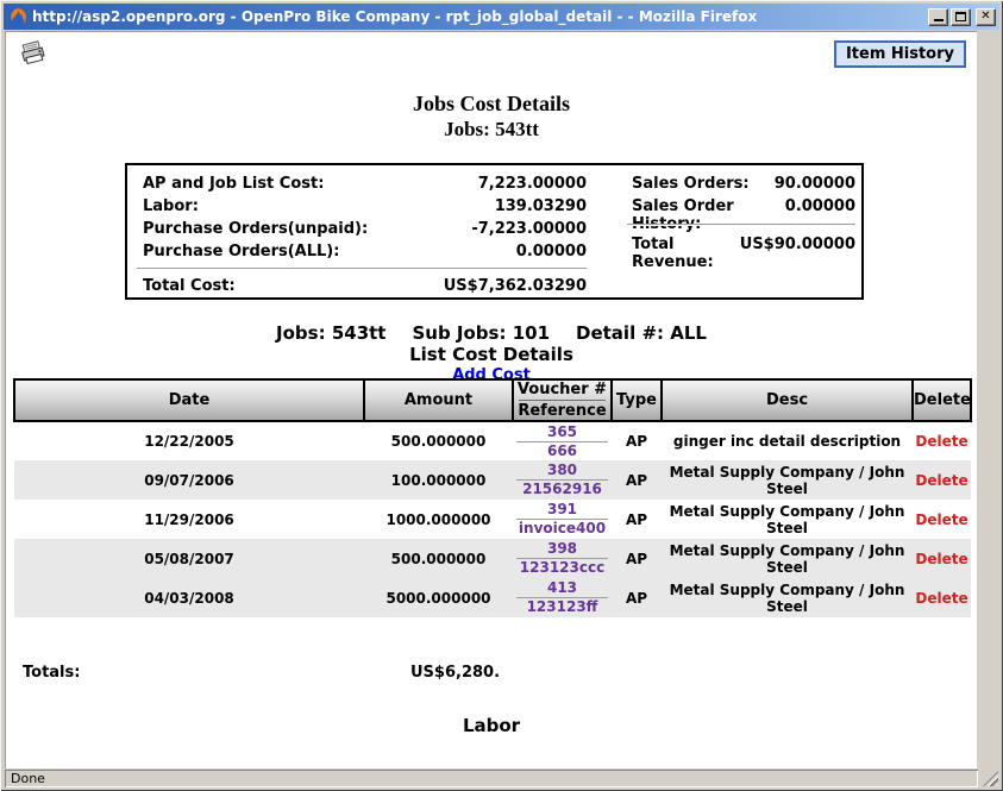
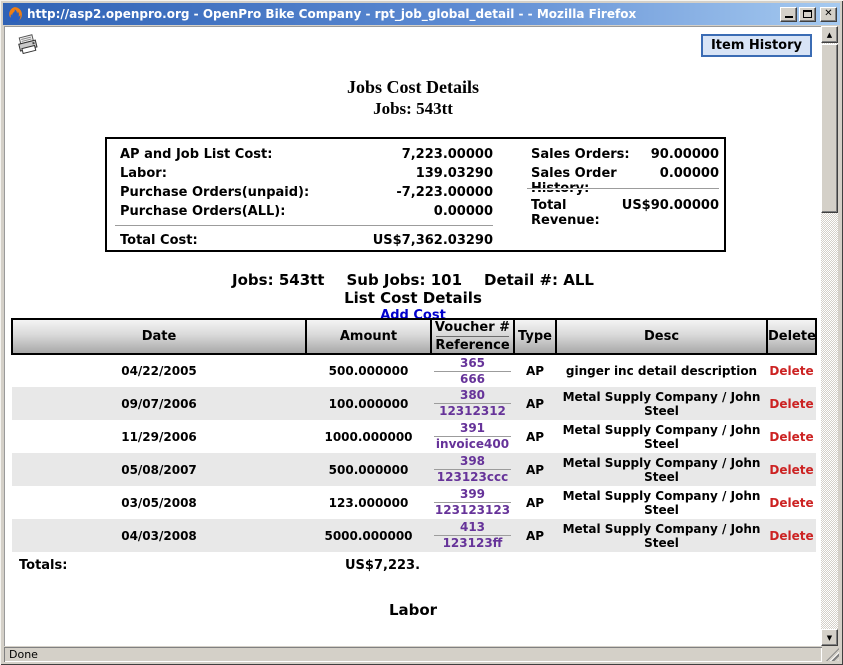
  http://asp2.openpro.org - OpenPro Bike Company - rpt_job_global_detail - - Mozilla Firefox
  ✕
  Item History
  Jobs Cost Details
  Jobs: 543tt
  AP and Job List Cost:
  7,223.00000
  Labor:
  139.03290
  Purchase Orders(unpaid):
  -7,223.00000
  Purchase Orders(ALL):
  0.00000
  Total Cost:
  US$7,362.03290
  Sales Orders:
  90.00000
  0.00000
  Total Revenue:
  US$90.00000
  Jobs: 543tt Sub Jobs: 101 Detail #: ALL
  List Cost Details
  Add Cost
  Date	Amount	Voucher # Reference	Type	Desc	Delete
- 12/22/2005	500.000000	365666	AP	ginger inc detail description	Delete
+ 04/22/2005	500.000000	365666	AP	ginger inc detail description	Delete
- 09/07/2006	100.000000	38021562916	AP	Metal Supply Company / John Steel	Delete
+ 09/07/2006	100.000000	38012312312	AP	Metal Supply Company / John Steel	Delete
  11/29/2006	1000.000000	391invoice400	AP	Metal Supply Company / John Steel	Delete
  05/08/2007	500.000000	398123123ccc	AP	Metal Supply Company / John Steel	Delete
+ 03/05/2008	123.000000	399123123123	AP	Metal Supply Company / John Steel	Delete
  04/03/2008	5000.000000	413123123ff	AP	Metal Supply Company / John Steel	Delete
  Totals:
- US$6,280.
+ US$7,223.
  Labor
+ ▲
+ ▼
  Done
